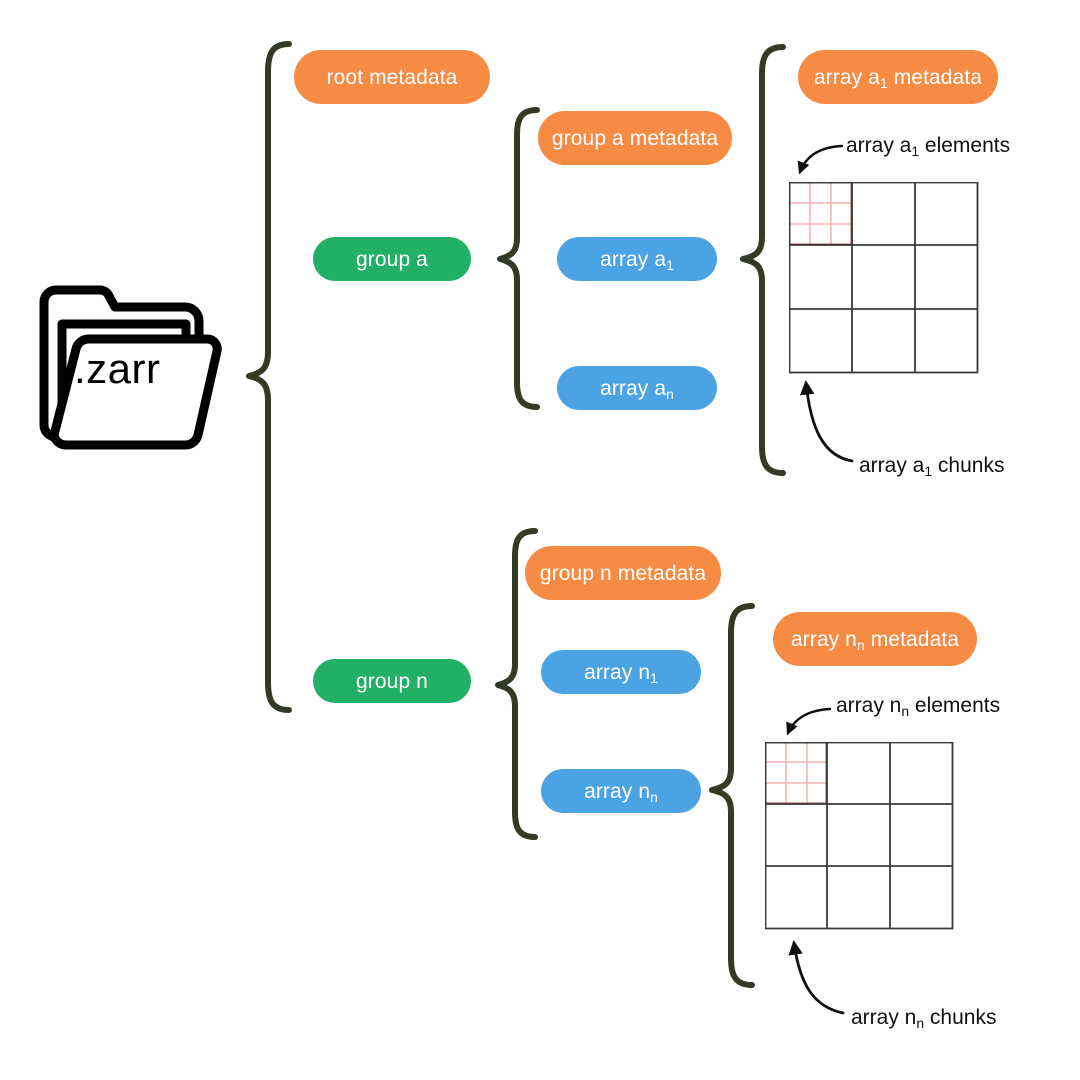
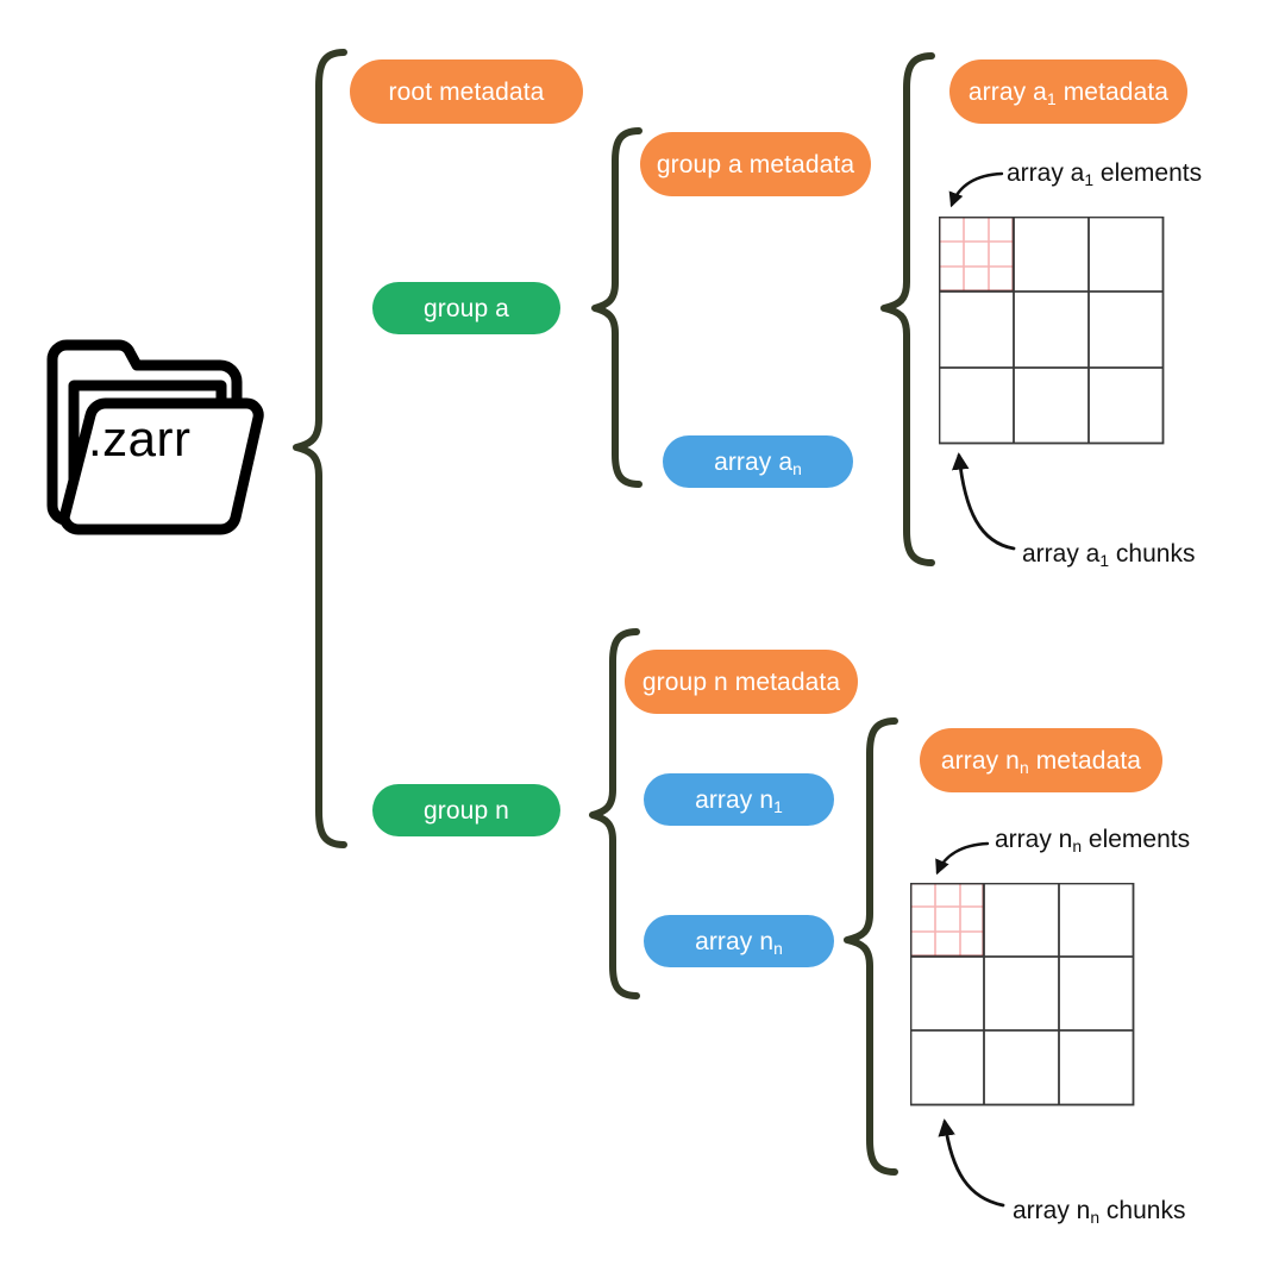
  .zarr
  root metadata
  group a metadata
  group a
- array a1
  array an
  array a1 metadata
  group n metadata
  group n
  array n1
  array nn
  array nn metadata
  array a1 elements
  array a1 chunks
  array nn elements
  array nn chunks
